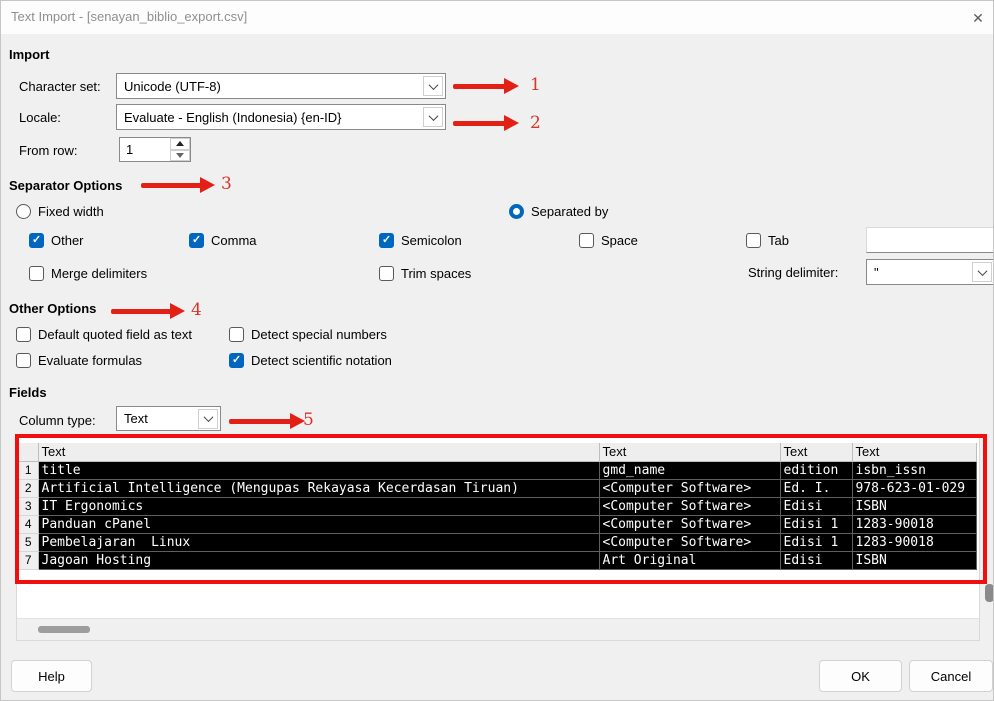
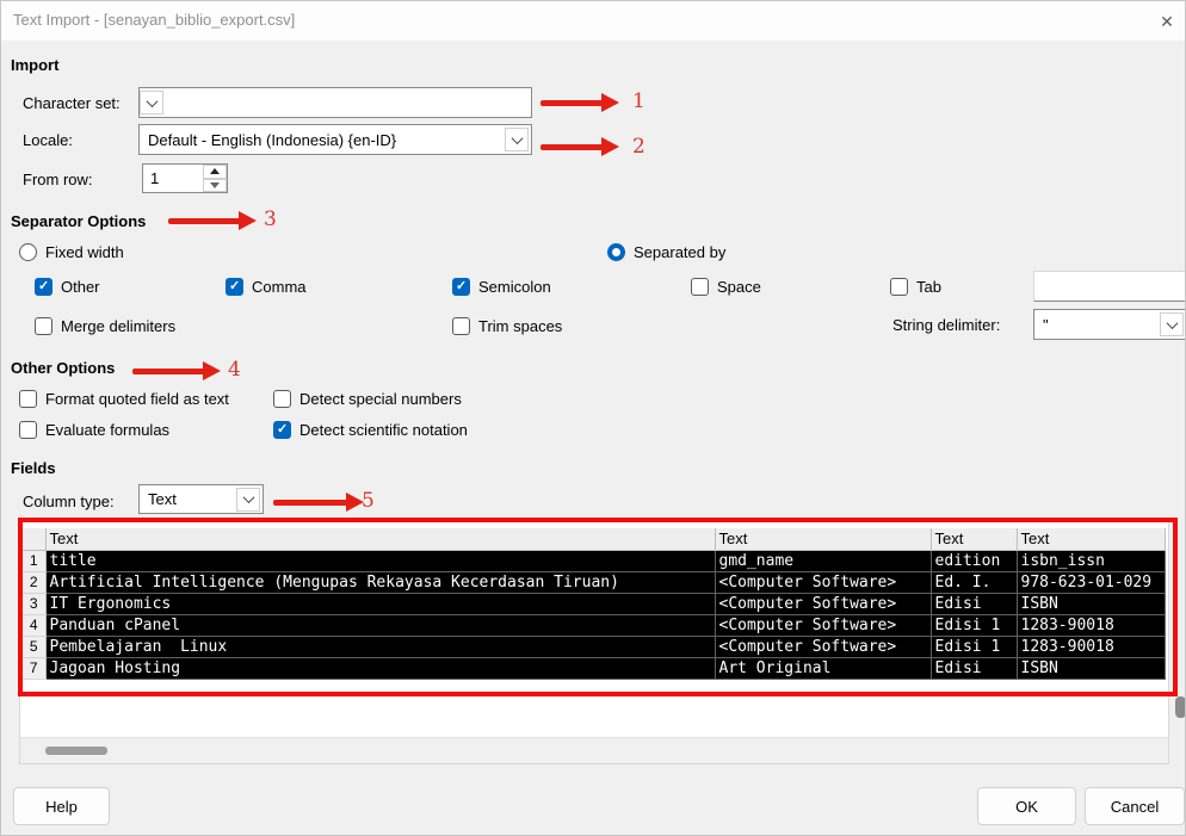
  Text Import - [senayan_biblio_export.csv]
  ✕
  Import
  Character set:
- Unicode (UTF-8)
  Locale:
- Evaluate - English (Indonesia) {en-ID}
+ Default - English (Indonesia) {en-ID}
  From row:
  1
  Separator Options
  Fixed width
  Separated by
  Other
  Comma
  Semicolon
  Space
  Tab
  Merge delimiters
  Trim spaces
  String delimiter:
  "
  Other Options
- Default quoted field as text
+ Format quoted field as text
  Detect special numbers
  Evaluate formulas
  Detect scientific notation
  Fields
  Column type:
  Text
  	Text	Text	Text	Text
  1	title	gmd_name	edition	isbn_issn
  2	Artificial Intelligence (Mengupas Rekayasa Kecerdasan Tiruan)	<Computer Software>	Ed. I.	978-623-01-029
  3	IT Ergonomics	<Computer Software>	Edisi	ISBN
  4	Panduan cPanel	<Computer Software>	Edisi 1	1283-90018
  5	Pembelajaran Linux	<Computer Software>	Edisi 1	1283-90018
  7	Jagoan Hosting	Art Original	Edisi	ISBN
  1
  2
  3
  4
  5
  Help
  OK
  Cancel
